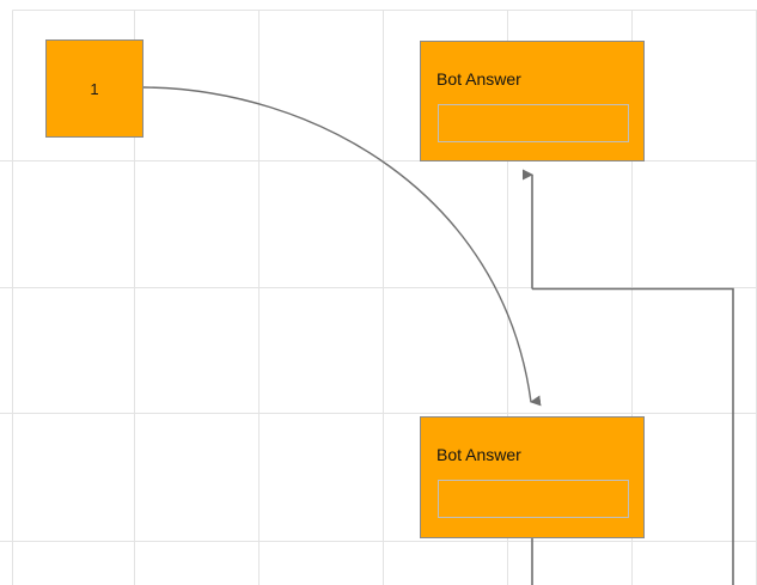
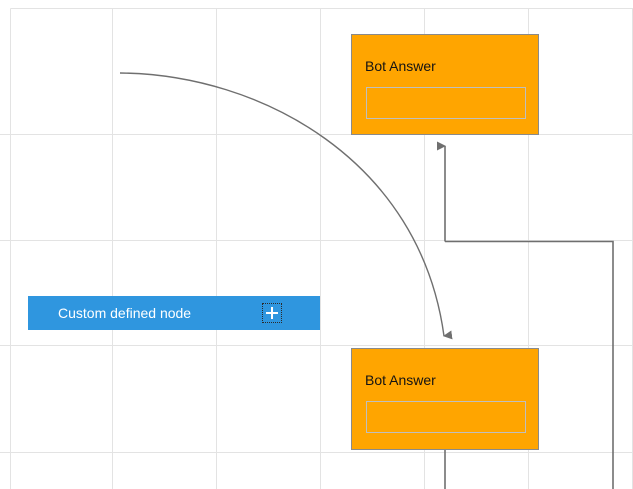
- 1
  Bot Answer
  Bot Answer
+ Custom defined node
